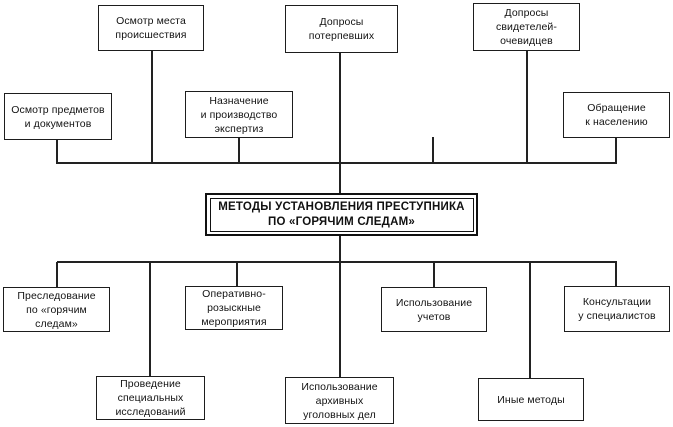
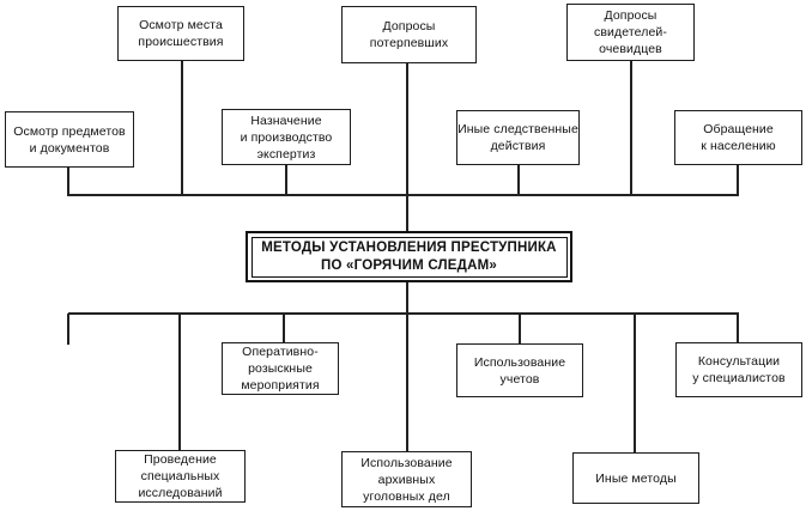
  Осмотр места
  происшествия
  Допросы
  потерпевших
  Допросы
  свидетелей-
  очевидцев
  Осмотр предметов
  и документов
  Назначение
  и производство
  экспертиз
+ Иные следственные
+ действия
  Обращение
  к населению
  МЕТОДЫ УСТАНОВЛЕНИЯ ПРЕСТУПНИКА
  ПО «ГОРЯЧИМ СЛЕДАМ»
- Преследование
- по «горячим
- следам»
  Оперативно-
  розыскные
  мероприятия
  Использование
  учетов
  Консультации
  у специалистов
  Проведение
  специальных
  исследований
  Использование
  архивных
  уголовных дел
  Иные методы
